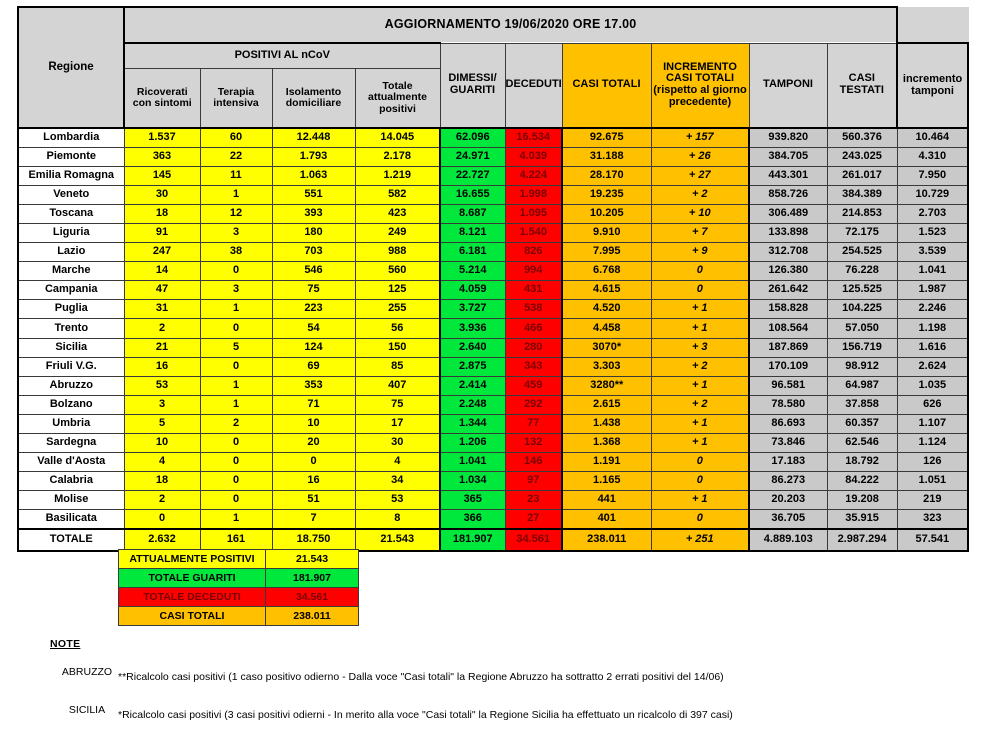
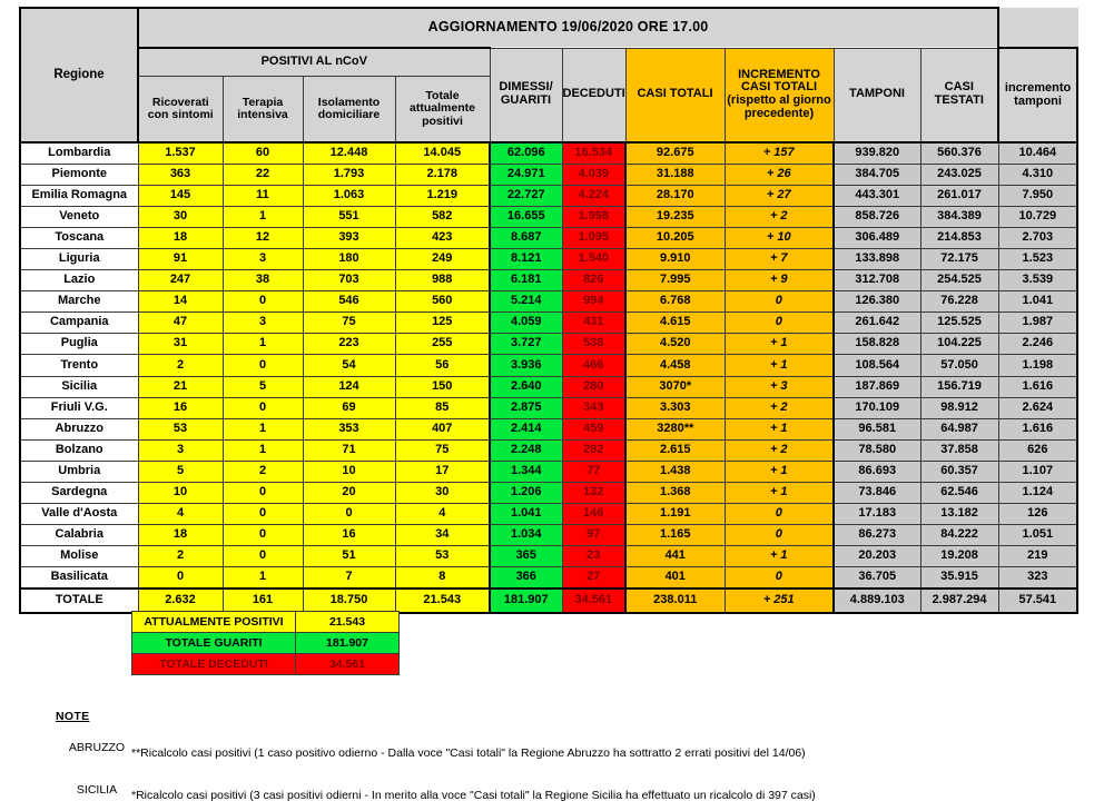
  Regione	AGGIORNAMENTO 19/06/2020 ORE 17.00
  POSITIVI AL nCoV	DIMESSI/ GUARITI	DECEDUTI	CASI TOTALI	INCREMENTO CASI TOTALI (rispetto al giorno precedente)	TAMPONI	CASI TESTATI	incremento tamponi
  Ricoverati con sintomi	Terapia intensiva	Isolamento domiciliare	Totale attualmente positivi
  Lombardia	1.537	60	12.448	14.045	62.096	16.534	92.675	+ 157	939.820	560.376	10.464
  Piemonte	363	22	1.793	2.178	24.971	4.039	31.188	+ 26	384.705	243.025	4.310
  Emilia Romagna	145	11	1.063	1.219	22.727	4.224	28.170	+ 27	443.301	261.017	7.950
  Veneto	30	1	551	582	16.655	1.998	19.235	+ 2	858.726	384.389	10.729
  Toscana	18	12	393	423	8.687	1.095	10.205	+ 10	306.489	214.853	2.703
  Liguria	91	3	180	249	8.121	1.540	9.910	+ 7	133.898	72.175	1.523
  Lazio	247	38	703	988	6.181	826	7.995	+ 9	312.708	254.525	3.539
  Marche	14	0	546	560	5.214	994	6.768	0	126.380	76.228	1.041
  Campania	47	3	75	125	4.059	431	4.615	0	261.642	125.525	1.987
  Puglia	31	1	223	255	3.727	538	4.520	+ 1	158.828	104.225	2.246
  Trento	2	0	54	56	3.936	466	4.458	+ 1	108.564	57.050	1.198
  Sicilia	21	5	124	150	2.640	280	3070*	+ 3	187.869	156.719	1.616
  Friuli V.G.	16	0	69	85	2.875	343	3.303	+ 2	170.109	98.912	2.624
- Abruzzo	53	1	353	407	2.414	459	3280**	+ 1	96.581	64.987	1.035
+ Abruzzo	53	1	353	407	2.414	459	3280**	+ 1	96.581	64.987	1.616
  Bolzano	3	1	71	75	2.248	292	2.615	+ 2	78.580	37.858	626
  Umbria	5	2	10	17	1.344	77	1.438	+ 1	86.693	60.357	1.107
  Sardegna	10	0	20	30	1.206	132	1.368	+ 1	73.846	62.546	1.124
- Valle d'Aosta	4	0	0	4	1.041	146	1.191	0	17.183	18.792	126
+ Valle d'Aosta	4	0	0	4	1.041	146	1.191	0	17.183	13.182	126
  Calabria	18	0	16	34	1.034	97	1.165	0	86.273	84.222	1.051
  Molise	2	0	51	53	365	23	441	+ 1	20.203	19.208	219
  Basilicata	0	1	7	8	366	27	401	0	36.705	35.915	323
  TOTALE	2.632	161	18.750	21.543	181.907	34.561	238.011	+ 251	4.889.103	2.987.294	57.541
  ATTUALMENTE POSITIVI	21.543
  TOTALE GUARITI	181.907
  TOTALE DECEDUTI	34.561
- CASI TOTALI	238.011
  NOTE
  ABRUZZO
  **Ricalcolo casi positivi (1 caso positivo odierno - Dalla voce "Casi totali" la Regione Abruzzo ha sottratto 2 errati positivi del 14/06)
  SICILIA
  *Ricalcolo casi positivi (3 casi positivi odierni - In merito alla voce "Casi totali" la Regione Sicilia ha effettuato un ricalcolo di 397 casi)
